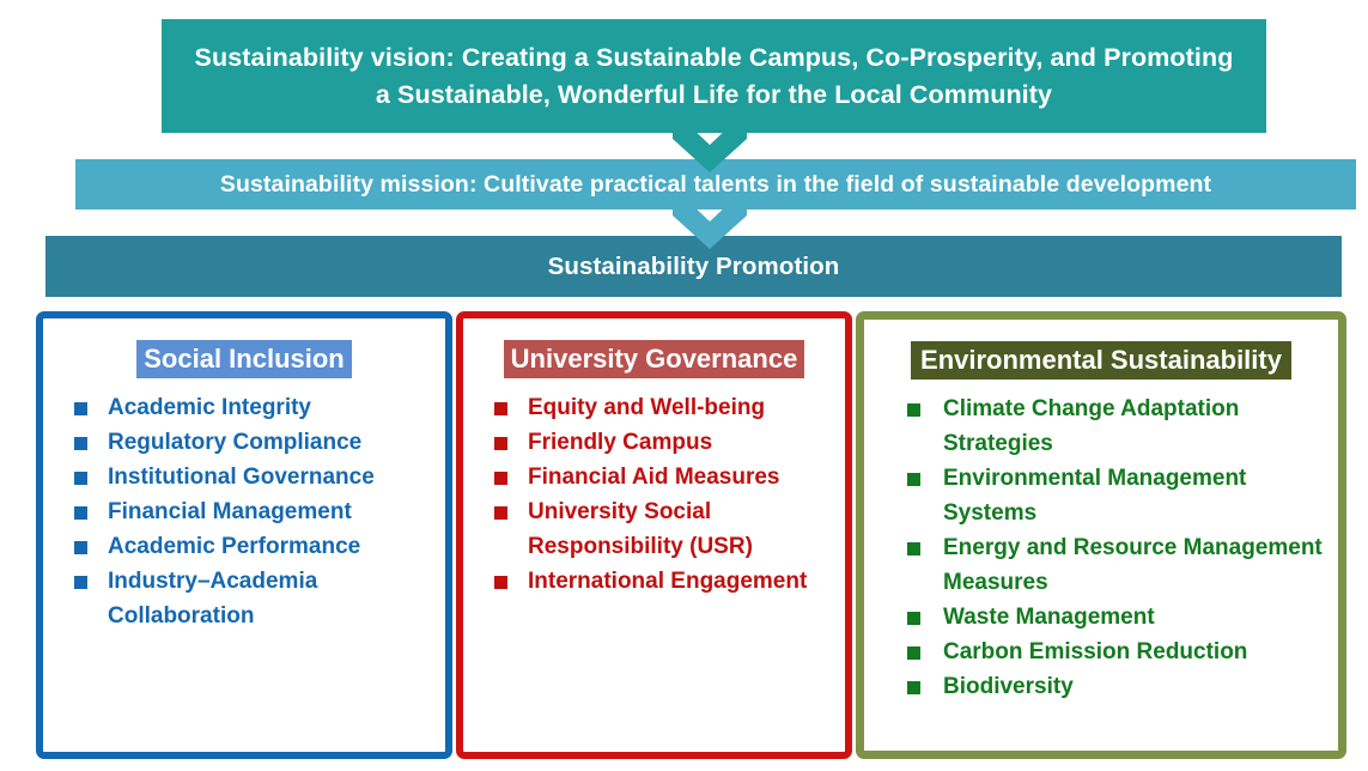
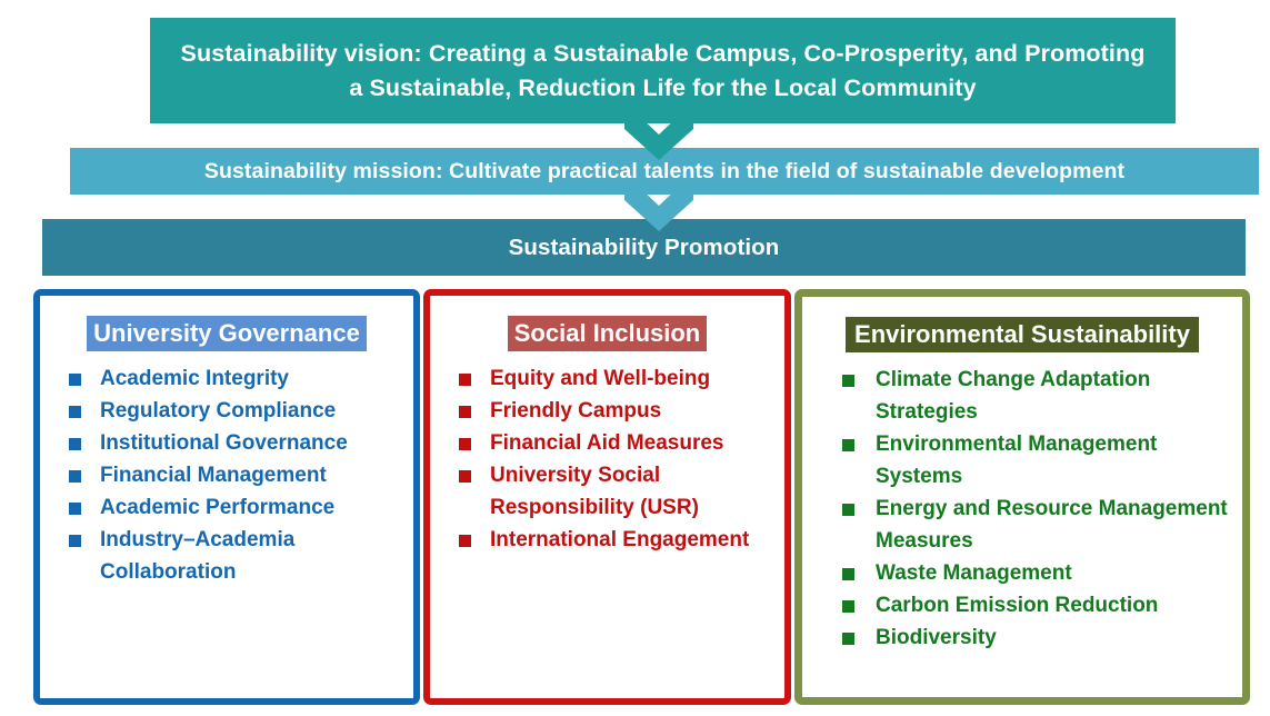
- Sustainability vision: Creating a Sustainable Campus, Co-Prosperity, and Promoting a Sustainable, Wonderful Life for the Local Community
+ Sustainability vision: Creating a Sustainable Campus, Co-Prosperity, and Promoting a Sustainable, Reduction Life for the Local Community
  Sustainability mission: Cultivate practical talents in the field of sustainable development
  Sustainability Promotion
- Social Inclusion
+ University Governance
  Academic Integrity
  Regulatory Compliance
  Institutional Governance
  Financial Management
  Academic Performance
  Industry–Academia Collaboration
- University Governance
+ Social Inclusion
  Equity and Well-being
  Friendly Campus
  Financial Aid Measures
  University Social Responsibility (USR)
  International Engagement
  Environmental Sustainability
  Climate Change Adaptation Strategies
  Environmental Management Systems
  Energy and Resource Management Measures
  Waste Management
  Carbon Emission Reduction
  Biodiversity
